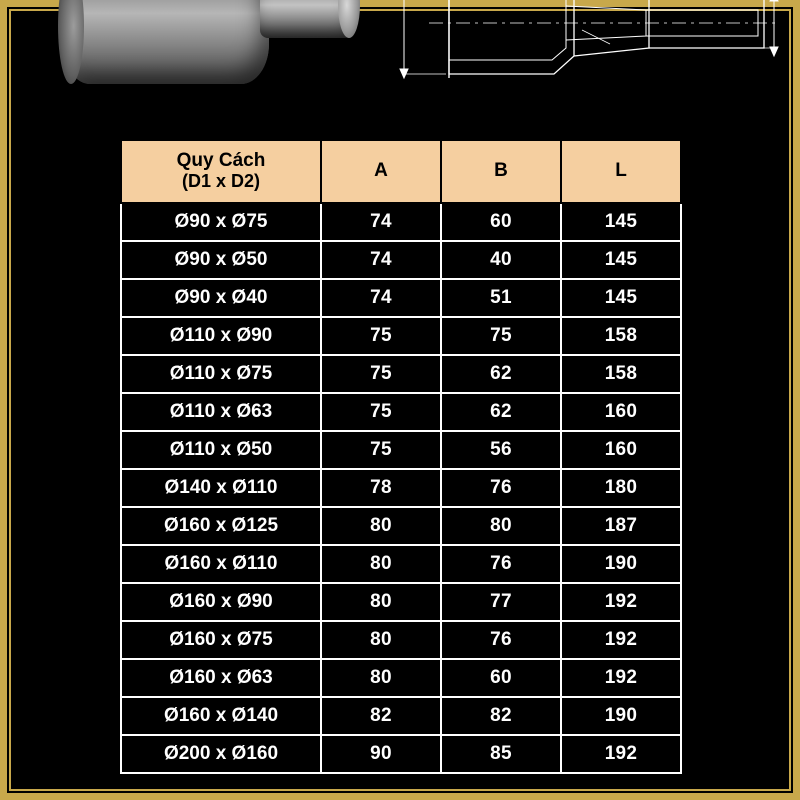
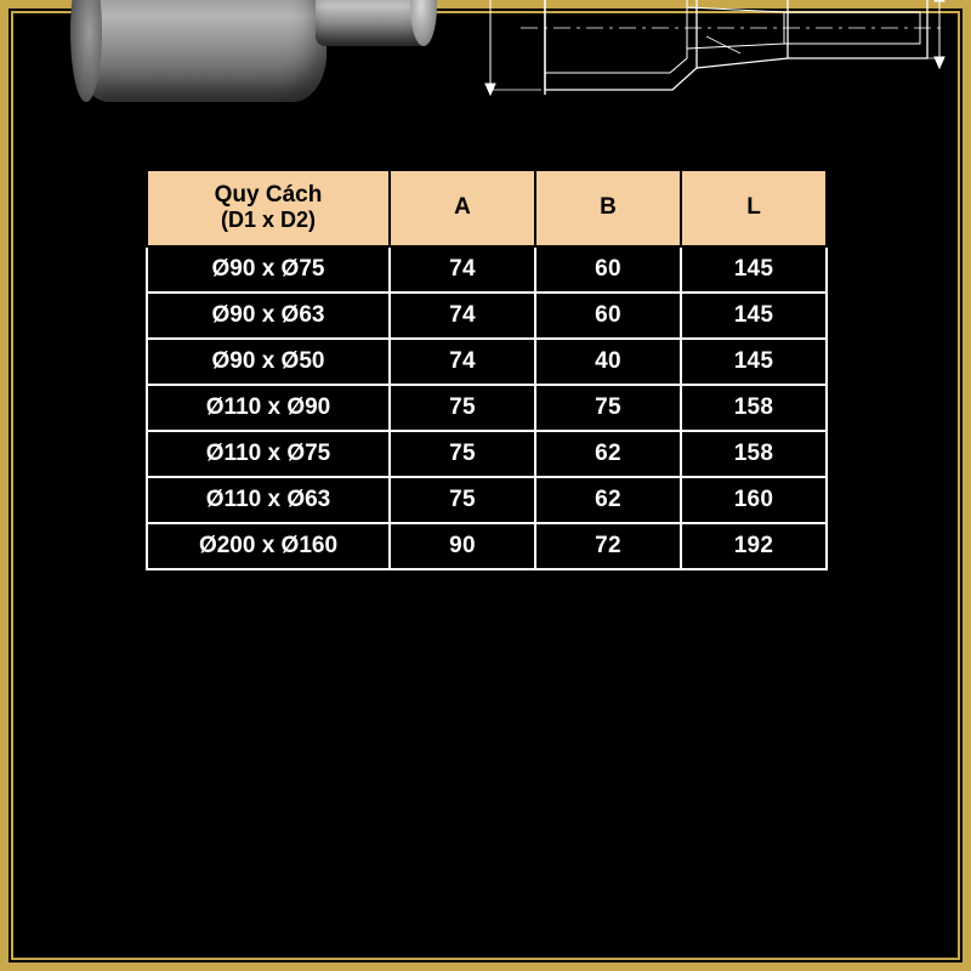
  Quy Cách (D1 x D2)	A	B	L
  Ø90 x Ø75	74	60	145
+ Ø90 x Ø63	74	60	145
  Ø90 x Ø50	74	40	145
- Ø90 x Ø40	74	51	145
  Ø110 x Ø90	75	75	158
  Ø110 x Ø75	75	62	158
  Ø110 x Ø63	75	62	160
- Ø110 x Ø50	75	56	160
- Ø140 x Ø110	78	76	180
- Ø160 x Ø125	80	80	187
- Ø160 x Ø110	80	76	190
- Ø160 x Ø90	80	77	192
- Ø160 x Ø75	80	76	192
- Ø160 x Ø63	80	60	192
- Ø160 x Ø140	82	82	190
- Ø200 x Ø160	90	85	192
+ Ø200 x Ø160	90	72	192
